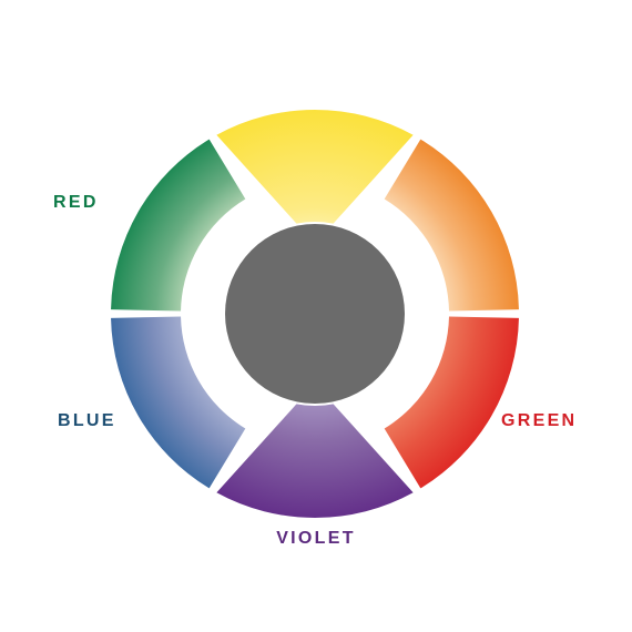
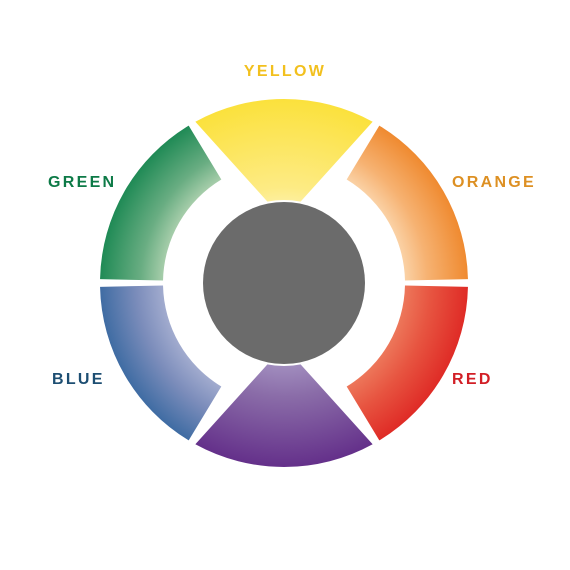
+ YELLOW
+ ORANGE
- GREEN
+ RED
- VIOLET
  BLUE
- RED
+ GREEN
